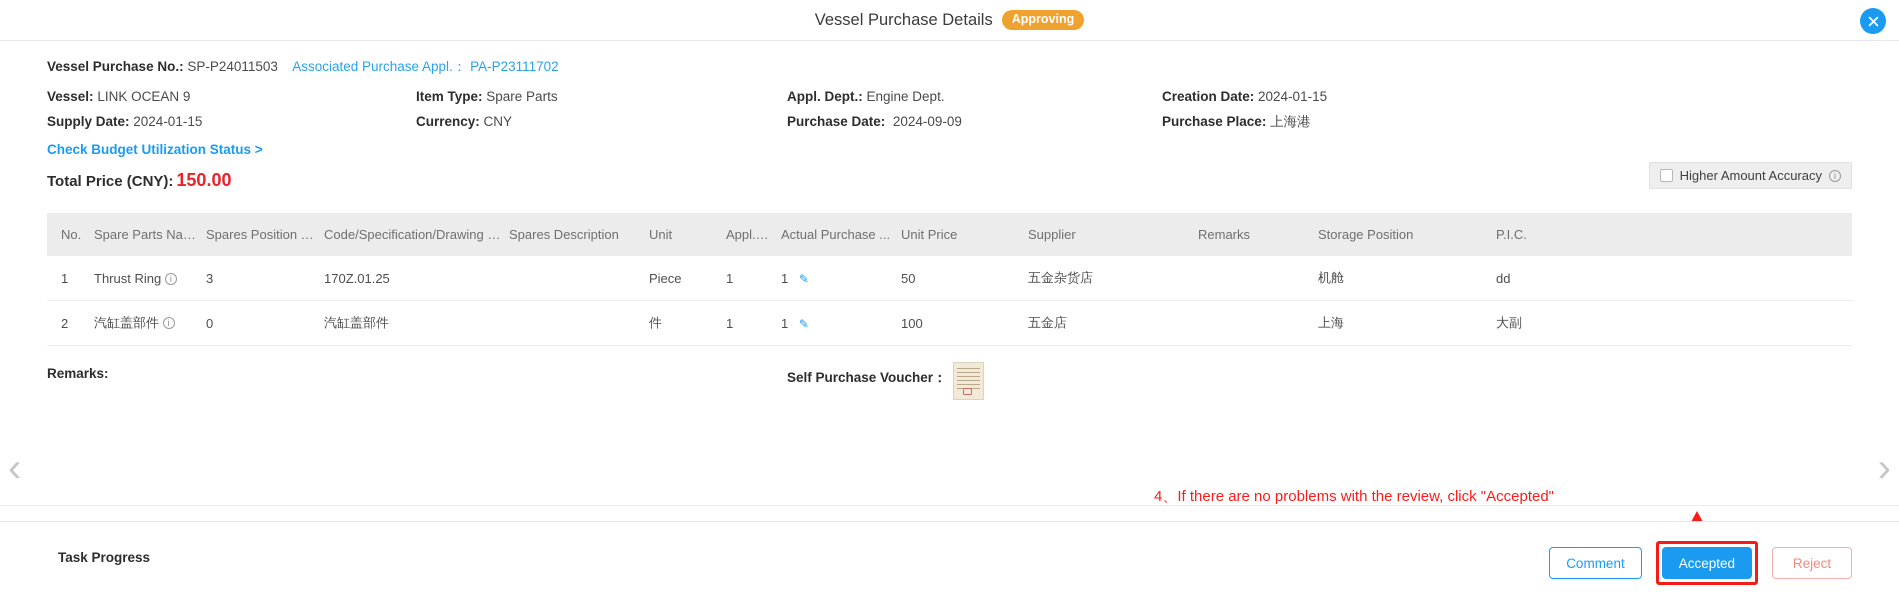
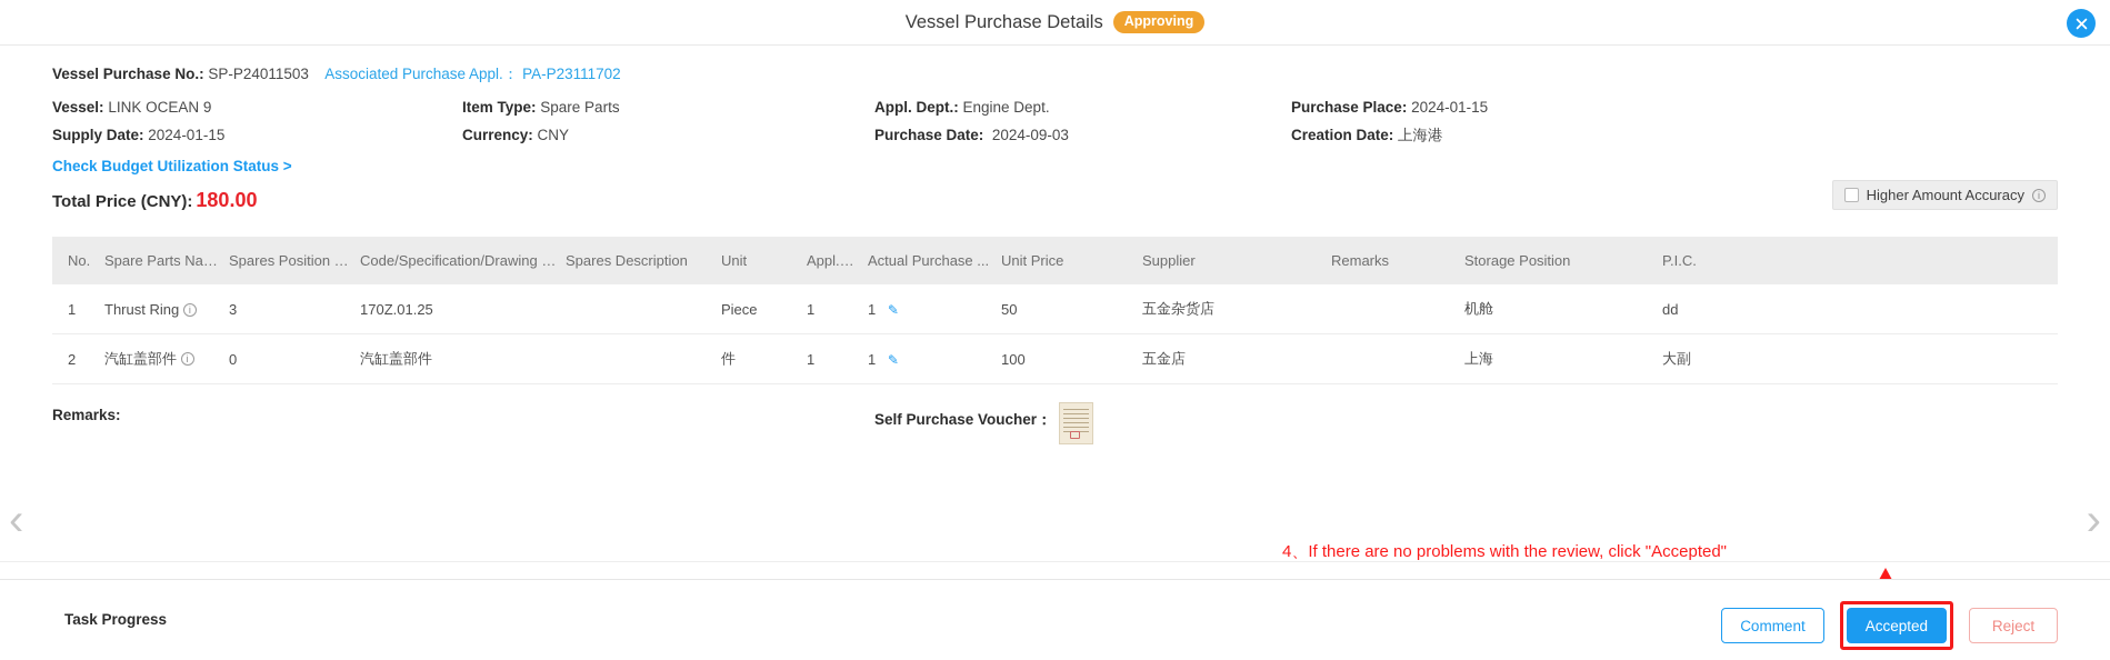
  Vessel Purchase Details Approving
  Vessel Purchase No.: SP-P24011503 Associated Purchase Appl.： PA-P23111702
  Vessel: LINK OCEAN 9
  Item Type: Spare Parts
  Appl. Dept.: Engine Dept.
- Creation Date: 2024-01-15
+ Purchase Place: 2024-01-15
  Supply Date: 2024-01-15
  Currency: CNY
- Purchase Date: 2024-09-09
+ Purchase Date: 2024-09-03
- Purchase Place: 上海港
+ Creation Date: 上海港
  Check Budget Utilization Status >
- Total Price (CNY): 150.00
+ Total Price (CNY): 180.00
  Higher Amount Accuracy
  i
  No.	Spare Parts Name	Spares Position No.	Code/Specification/Drawing No.	Spares Description	Unit	Appl.Qty	Actual Purchase ...	Unit Price	Supplier	Remarks	Storage Position	P.I.C.
  1	Thrust Ring i	3	170Z.01.25		Piece	1	1 ✎	50	五金杂货店		机舱	dd
  2	汽缸盖部件 i	0	汽缸盖部件		件	1	1 ✎	100	五金店		上海	大副
  Remarks:
  Self Purchase Voucher：
  4、If there are no problems with the review, click "Accepted"
  ‹
  ›
  Task Progress
  Comment
  Accepted
  Reject
